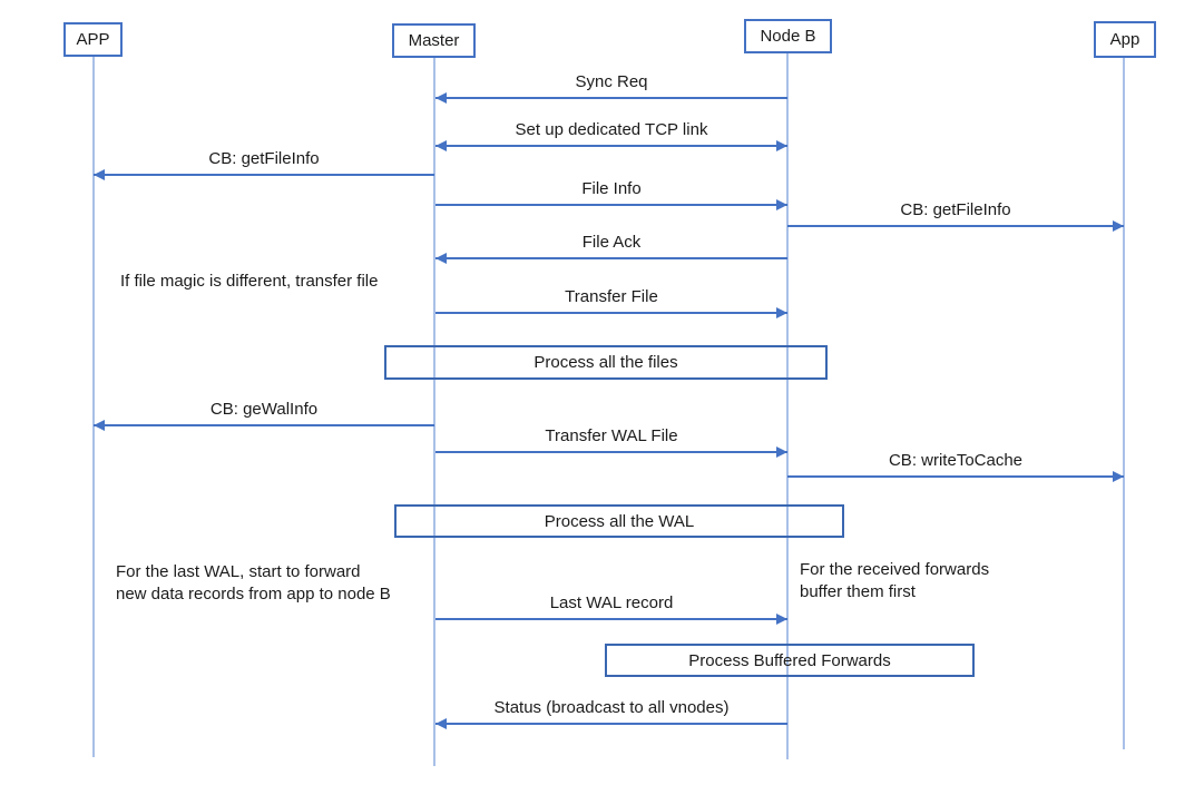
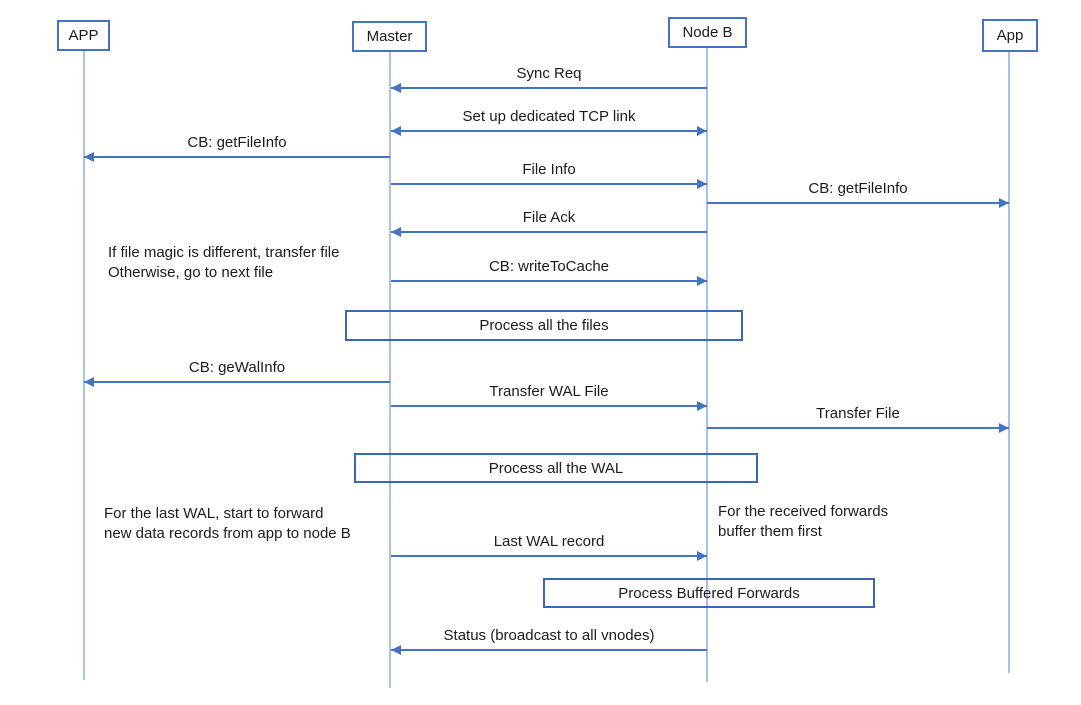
  APP
  Master
  Node B
  App
  Sync Req
  Set up dedicated TCP link
  CB: getFileInfo
  File Info
  CB: getFileInfo
  File Ack
- Transfer File
+ CB: writeToCache
  CB: geWalInfo
  Transfer WAL File
- CB: writeToCache
+ Transfer File
  Last WAL record
  Status (broadcast to all vnodes)
  Process all the files
  Process all the WAL
  Process Buffered Forwards
  If file magic is different, transfer file
+ Otherwise, go to next file
  For the last WAL, start to forward
  new data records from app to node B
  For the received forwards
  buffer them first
